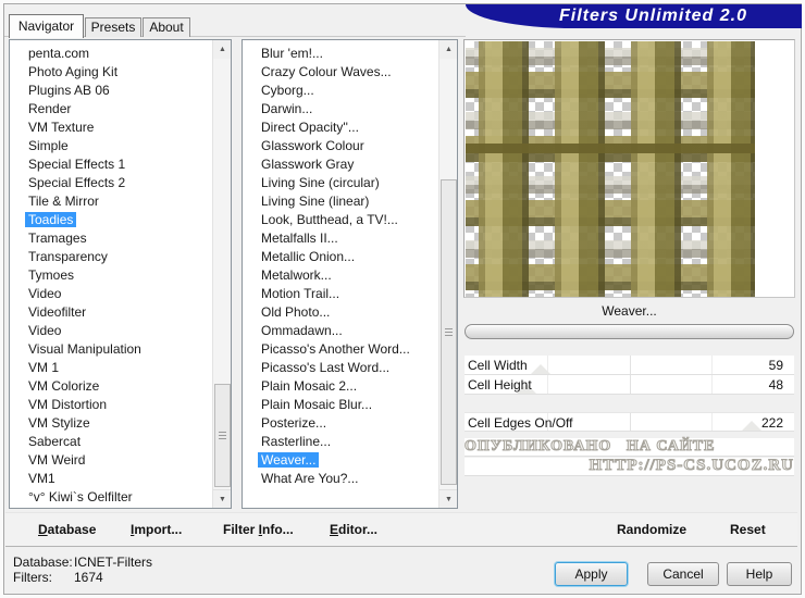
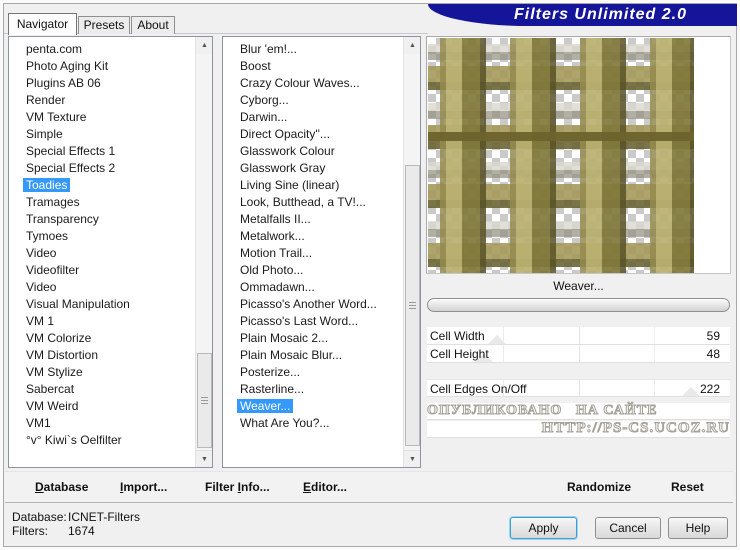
  Filters Unlimited 2.0
  Navigator
  Presets
  About
  penta.com
  Photo Aging Kit
  Plugins AB 06
  Render
  VM Texture
  Simple
  Special Effects 1
  Special Effects 2
- Tile & Mirror
  Toadies
  Tramages
  Transparency
  Tymoes
  Video
  Videofilter
  Video
  Visual Manipulation
  VM 1
  VM Colorize
  VM Distortion
  VM Stylize
  Sabercat
  VM Weird
  VM1
  °v° Kiwi`s Oelfilter
  Blur 'em!...
+ Boost
  Crazy Colour Waves...
  Cyborg...
  Darwin...
  Direct Opacity''...
  Glasswork Colour
  Glasswork Gray
- Living Sine (circular)
  Living Sine (linear)
  Look, Butthead, a TV!...
  Metalfalls II...
- Metallic Onion...
  Metalwork...
  Motion Trail...
  Old Photo...
  Ommadawn...
  Picasso's Another Word...
  Picasso's Last Word...
  Plain Mosaic 2...
  Plain Mosaic Blur...
  Posterize...
  Rasterline...
  Weaver...
  What Are You?...
  Weaver...
  Cell Width
  59
  Cell Height
  48
  Cell Edges On/Off
  222
  ОПУБЛИКОВАНО НА САЙТЕ
  HTTP://PS-CS.UCOZ.RU
  Database
  Import...
  Filter Info...
  Editor...
  Randomize
  Reset
  Database:
  ICNET-Filters
  Filters:
  1674
  Apply
  Cancel
  Help
